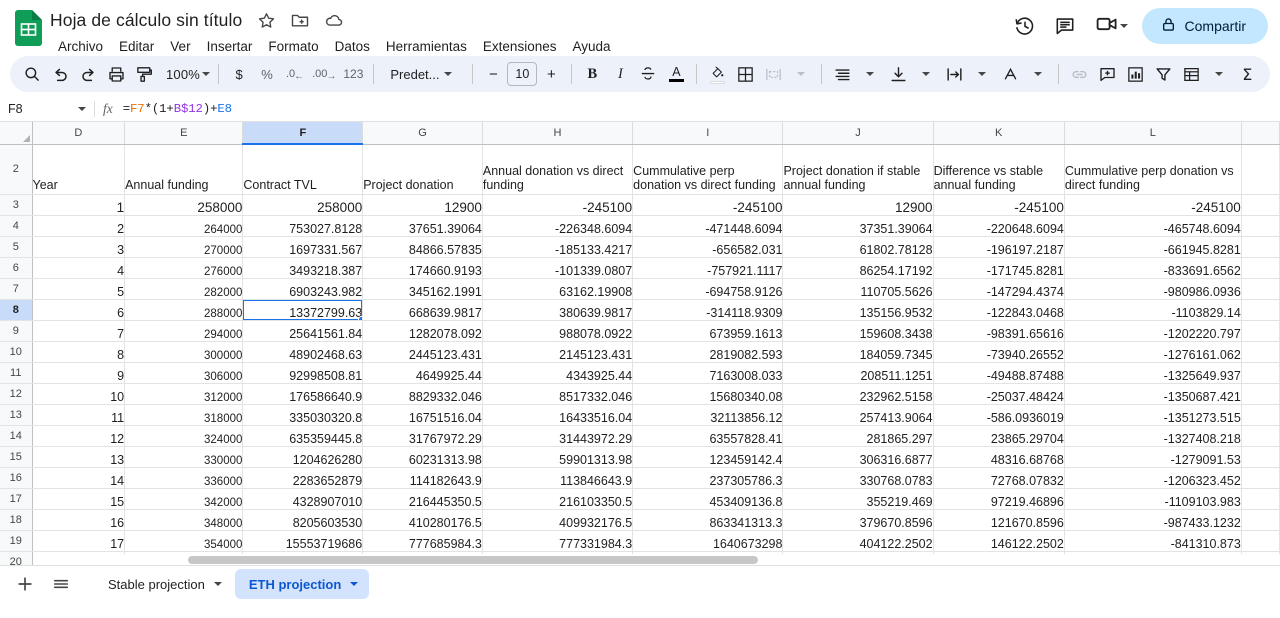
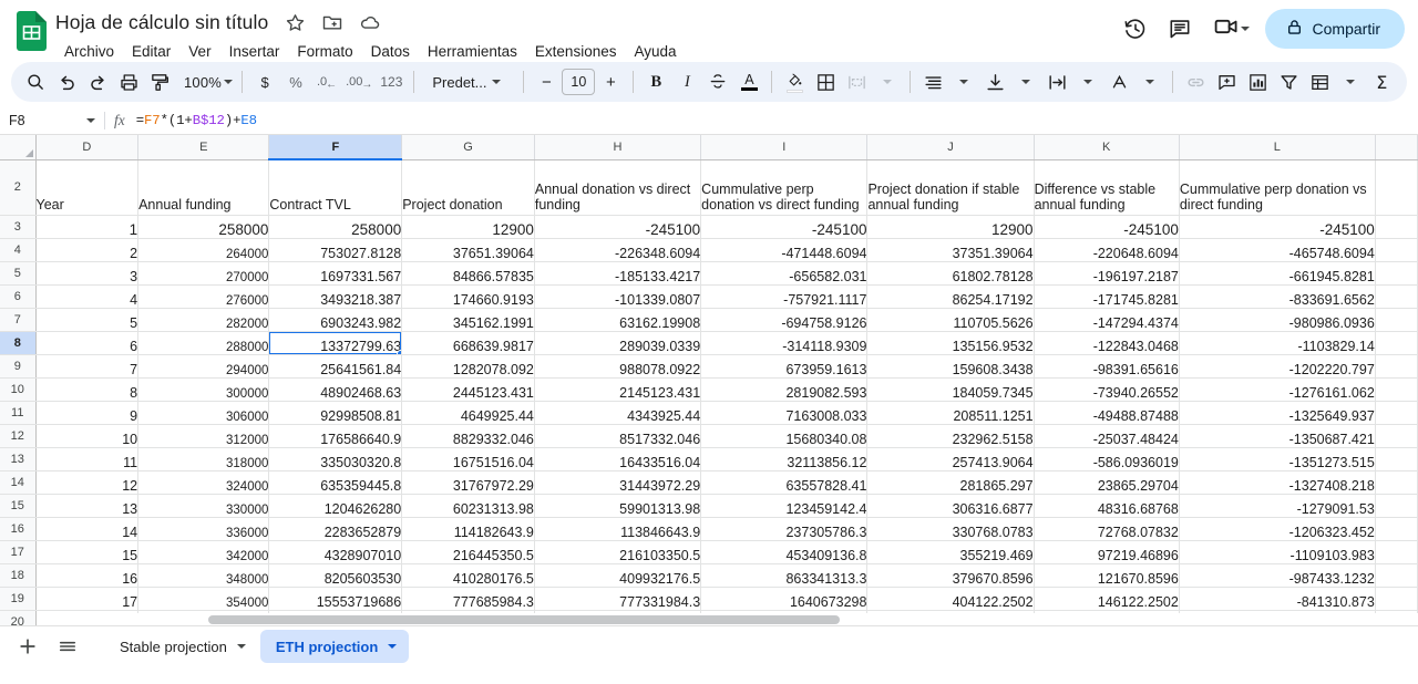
  Hoja de cálculo sin título
  Archivo
  Editar
  Ver
  Insertar
  Formato
  Datos
  Herramientas
  Extensiones
  Ayuda
  Compartir
  100%
  $
  %
  .0
  ←
  .00
  →
  123
  Predet...
  −
  10
  +
  B
  I
  A
  Σ
  F8
  fx
  =F7*(1+B$12)+E8
  	D	E	F	G	H	I	J	K	L
  2	Year	Annual funding	Contract TVL	Project donation	Annual donation vs direct funding	Cummulative perp donation vs direct funding	Project donation if stable annual funding	Difference vs stable annual funding	Cummulative perp donation vs direct funding
  3	1	258000	258000	12900	-245100	-245100	12900	-245100	-245100
  4	2	264000	753027.8128	37651.39064	-226348.6094	-471448.6094	37351.39064	-220648.6094	-465748.6094
  5	3	270000	1697331.567	84866.57835	-185133.4217	-656582.031	61802.78128	-196197.2187	-661945.8281
  6	4	276000	3493218.387	174660.9193	-101339.0807	-757921.1117	86254.17192	-171745.8281	-833691.6562
  7	5	282000	6903243.982	345162.1991	63162.19908	-694758.9126	110705.5626	-147294.4374	-980986.0936
- 8	6	288000	13372799.63	668639.9817	380639.9817	-314118.9309	135156.9532	-122843.0468	-1103829.14
+ 8	6	288000	13372799.63	668639.9817	289039.0339	-314118.9309	135156.9532	-122843.0468	-1103829.14
  9	7	294000	25641561.84	1282078.092	988078.0922	673959.1613	159608.3438	-98391.65616	-1202220.797
  10	8	300000	48902468.63	2445123.431	2145123.431	2819082.593	184059.7345	-73940.26552	-1276161.062
  11	9	306000	92998508.81	4649925.44	4343925.44	7163008.033	208511.1251	-49488.87488	-1325649.937
  12	10	312000	176586640.9	8829332.046	8517332.046	15680340.08	232962.5158	-25037.48424	-1350687.421
  13	11	318000	335030320.8	16751516.04	16433516.04	32113856.12	257413.9064	-586.0936019	-1351273.515
  14	12	324000	635359445.8	31767972.29	31443972.29	63557828.41	281865.297	23865.29704	-1327408.218
  15	13	330000	1204626280	60231313.98	59901313.98	123459142.4	306316.6877	48316.68768	-1279091.53
  16	14	336000	2283652879	114182643.9	113846643.9	237305786.3	330768.0783	72768.07832	-1206323.452
  17	15	342000	4328907010	216445350.5	216103350.5	453409136.8	355219.469	97219.46896	-1109103.983
  18	16	348000	8205603530	410280176.5	409932176.5	863341313.3	379670.8596	121670.8596	-987433.1232
  19	17	354000	15553719686	777685984.3	777331984.3	1640673298	404122.2502	146122.2502	-841310.873
  Stable projection
  ETH projection
